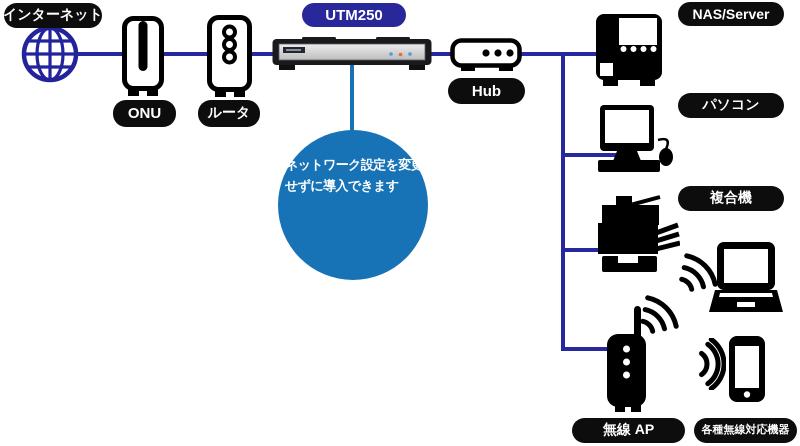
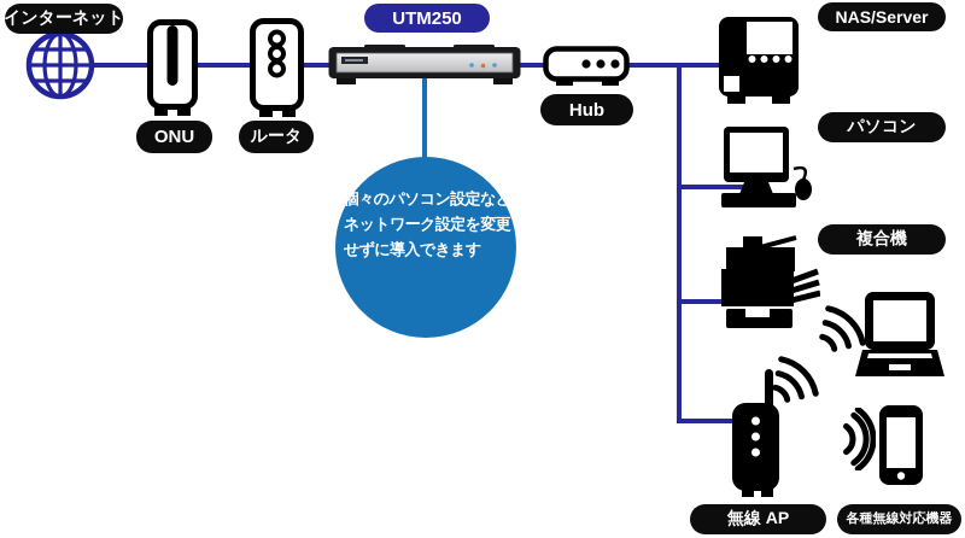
  インターネット
  UTM250
  ONU
  ルータ
  Hub
  NAS/Server
  パソコン
  複合機
  無線 AP
  各種無線対応機器
+ 個々のパソコン設定など、
  ネットワーク設定を変更
  せずに導入できます
